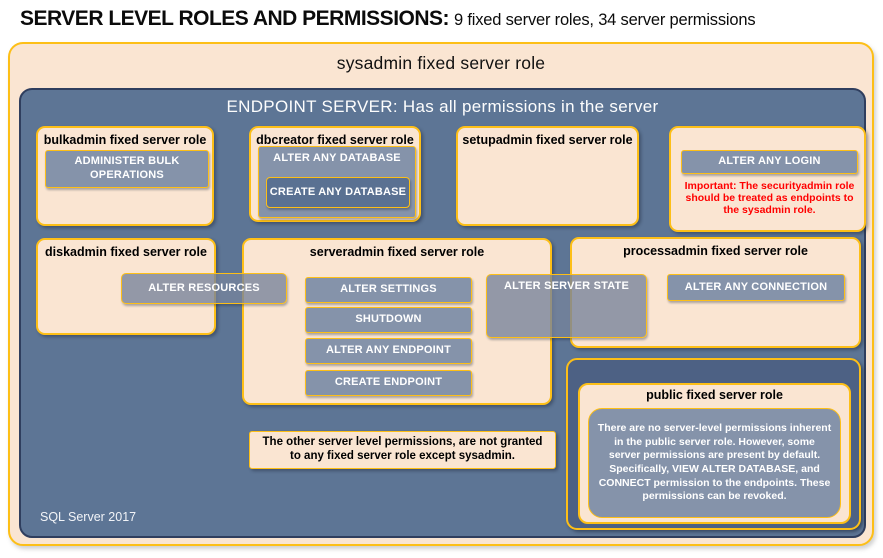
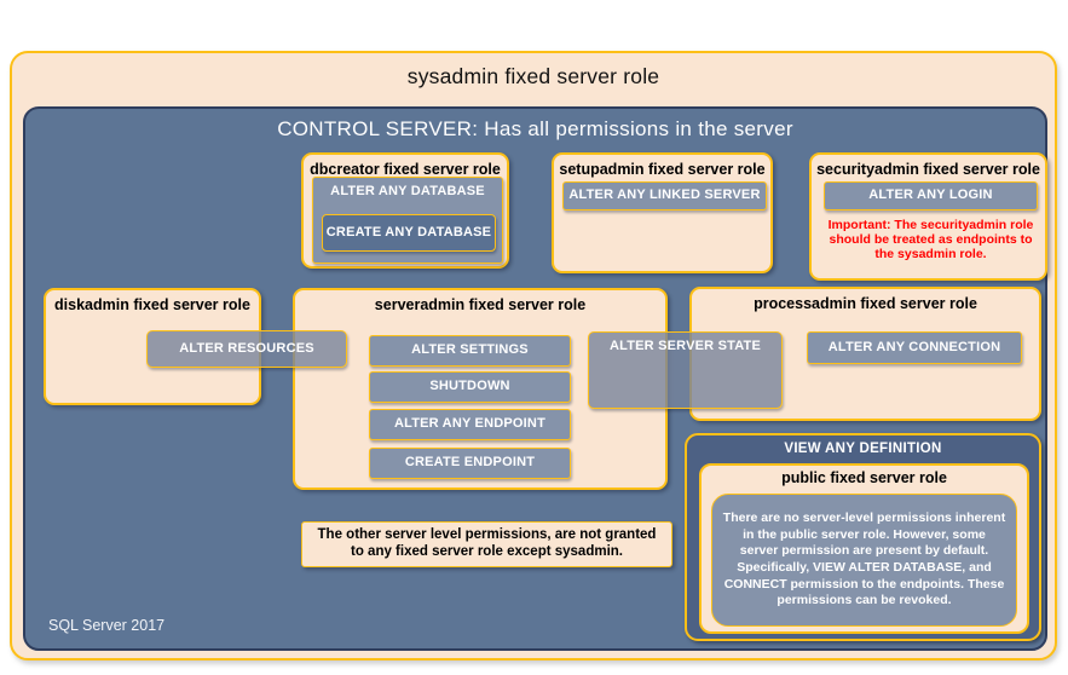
- SERVER LEVEL ROLES AND PERMISSIONS: 9 fixed server roles, 34 server permissions
  sysadmin fixed server role
- ENDPOINT SERVER: Has all permissions in the server
+ CONTROL SERVER: Has all permissions in the server
- bulkadmin fixed server role
- ADMINISTER BULK OPERATIONS
  dbcreator fixed server role
  ALTER ANY DATABASE
  CREATE ANY DATABASE
  setupadmin fixed server role
+ ALTER ANY LINKED SERVER
+ securityadmin fixed server role
  ALTER ANY LOGIN
  Important: The securityadmin role should be treated as endpoints to the sysadmin role.
  diskadmin fixed server role
  ALTER RESOURCES
  serveradmin fixed server role
  ALTER SETTINGS
  SHUTDOWN
  ALTER ANY ENDPOINT
  CREATE ENDPOINT
  ALTER SERVER STATE
  processadmin fixed server role
  ALTER ANY CONNECTION
  The other server level permissions, are not granted to any fixed server role except sysadmin.
+ VIEW ANY DEFINITION
  public fixed server role
- There are no server-level permissions inherent in the public server role. However, some server permissions are present by default. Specifically, VIEW ALTER DATABASE, and CONNECT permission to the endpoints. These permissions can be revoked.
+ There are no server-level permissions inherent in the public server role. However, some server permission are present by default. Specifically, VIEW ALTER DATABASE, and CONNECT permission to the endpoints. These permissions can be revoked.
  SQL Server 2017
